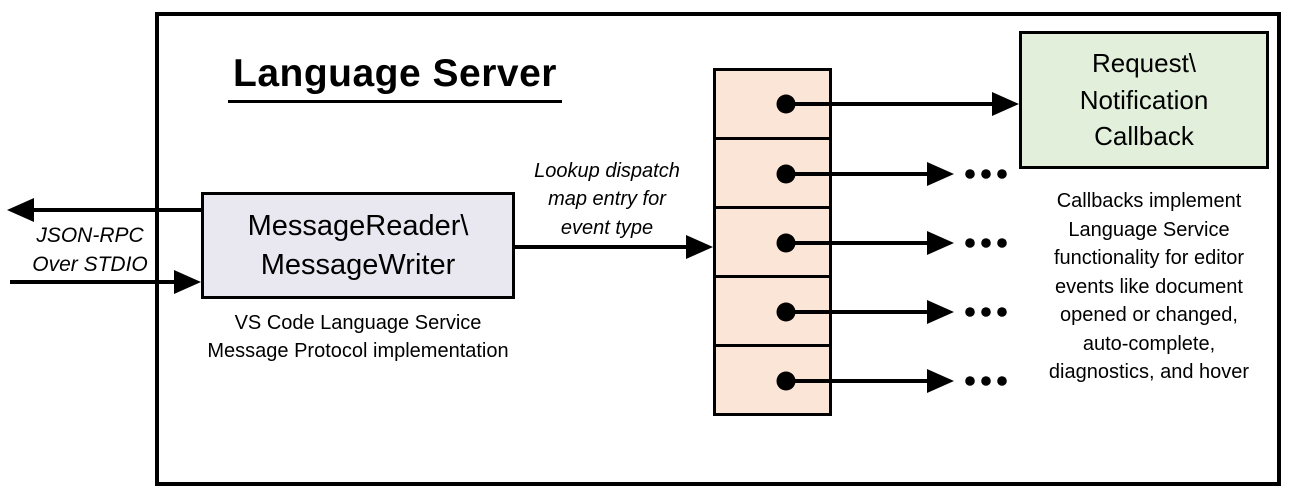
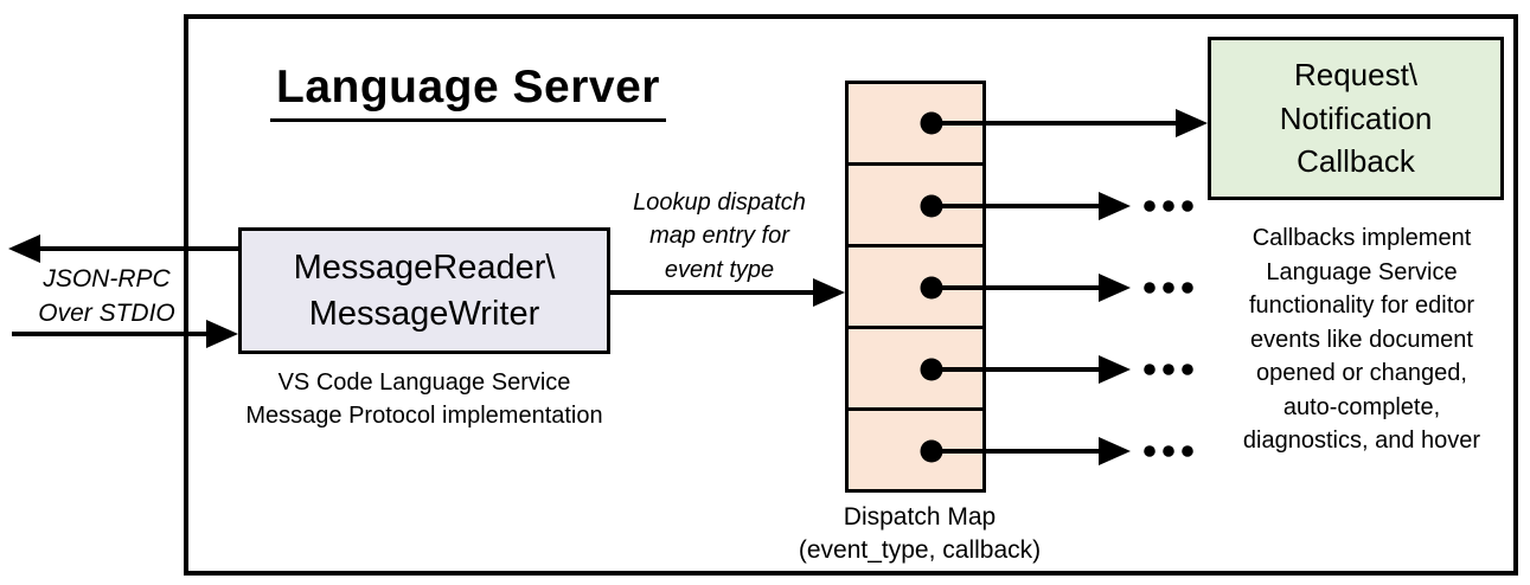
  Language Server
  MessageReader\
  MessageWriter
  VS Code Language Service
  Message Protocol implementation
  JSON-RPC
  Over STDIO
  Lookup dispatch
  map entry for
  event type
+ Dispatch Map
+ (event_type, callback)
  Request\
  Notification
  Callback
  Callbacks implement
  Language Service
  functionality for editor
  events like document
  opened or changed,
  auto-complete,
  diagnostics, and hover
